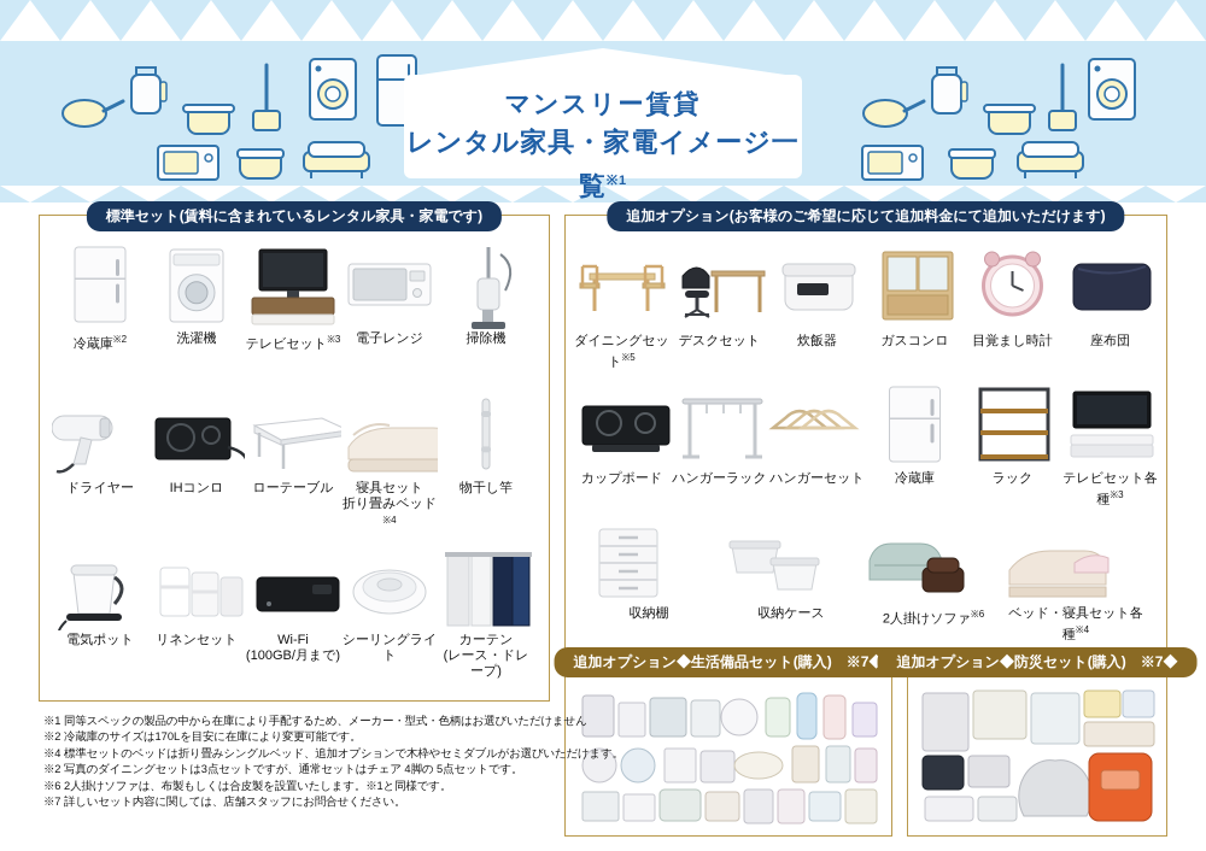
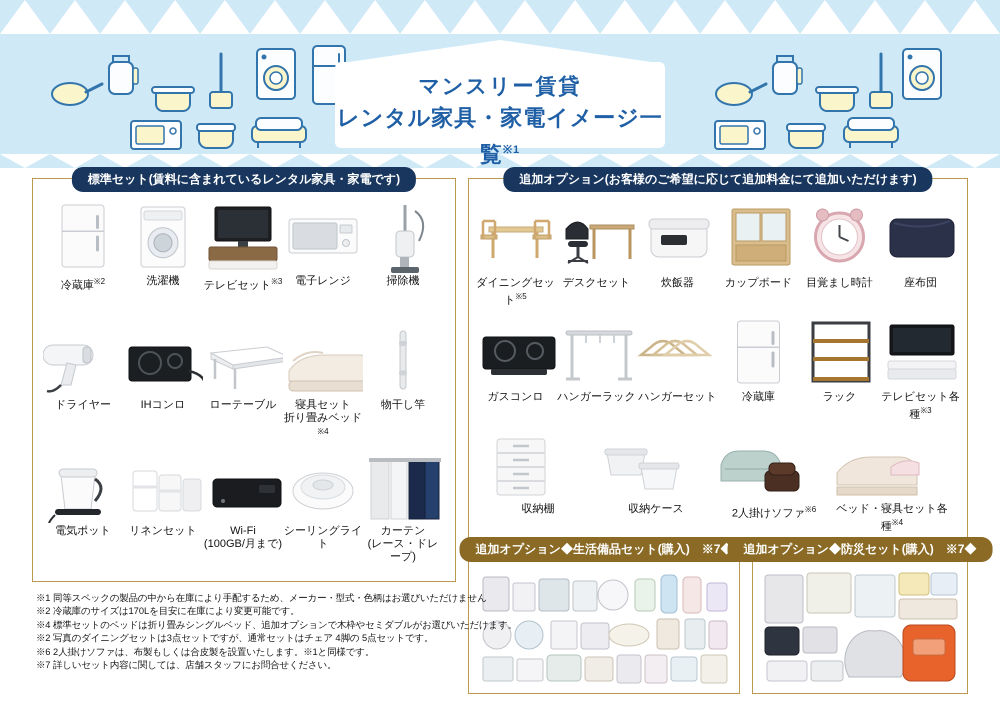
  マンスリー賃貸
  レンタル家具・家電イメージ一覧※1
  標準セット(賃料に含まれているレンタル家具・家電です)
  冷蔵庫※2
  洗濯機
  テレビセット※3
  電子レンジ
  掃除機
  ドライヤー
  IHコンロ
  ローテーブル
  寝具セット
  折り畳みベッド※4
  物干し竿
  電気ポット
  リネンセット
  Wi-Fi
  (100GB/月まで)
  シーリングライト
  カーテン
  (レース・ドレープ)
  追加オプション(お客様のご希望に応じて追加料金にて追加いただけます)
  ダイニングセット※5
  デスクセット
  炊飯器
- ガスコンロ
+ カップボード
  目覚まし時計
  座布団
- カップボード
+ ガスコンロ
  ハンガーラック
  ハンガーセット
  冷蔵庫
  ラック
  テレビセット各種※3
  収納棚
  収納ケース
  2人掛けソファ※6
  ベッド・寝具セット各種※4
  追加オプション◆生活備品セット(購入) ※7◆
  追加オプション◆防災セット(購入) ※7◆
  ※1 同等スペックの製品の中から在庫により手配するため、メーカー・型式・色柄はお選びいただけません
  ※2 冷蔵庫のサイズは170Lを目安に在庫により変更可能です。
  ※4 標準セットのベッドは折り畳みシングルベッド、追加オプションで木枠やセミダブルがお選びいただけます。
  ※2 写真のダイニングセットは3点セットですが、通常セットはチェア 4脚の 5点セットです。
  ※6 2人掛けソファは、布製もしくは合皮製を設置いたします。※1と同様です。
  ※7 詳しいセット内容に関しては、店舗スタッフにお問合せください。
